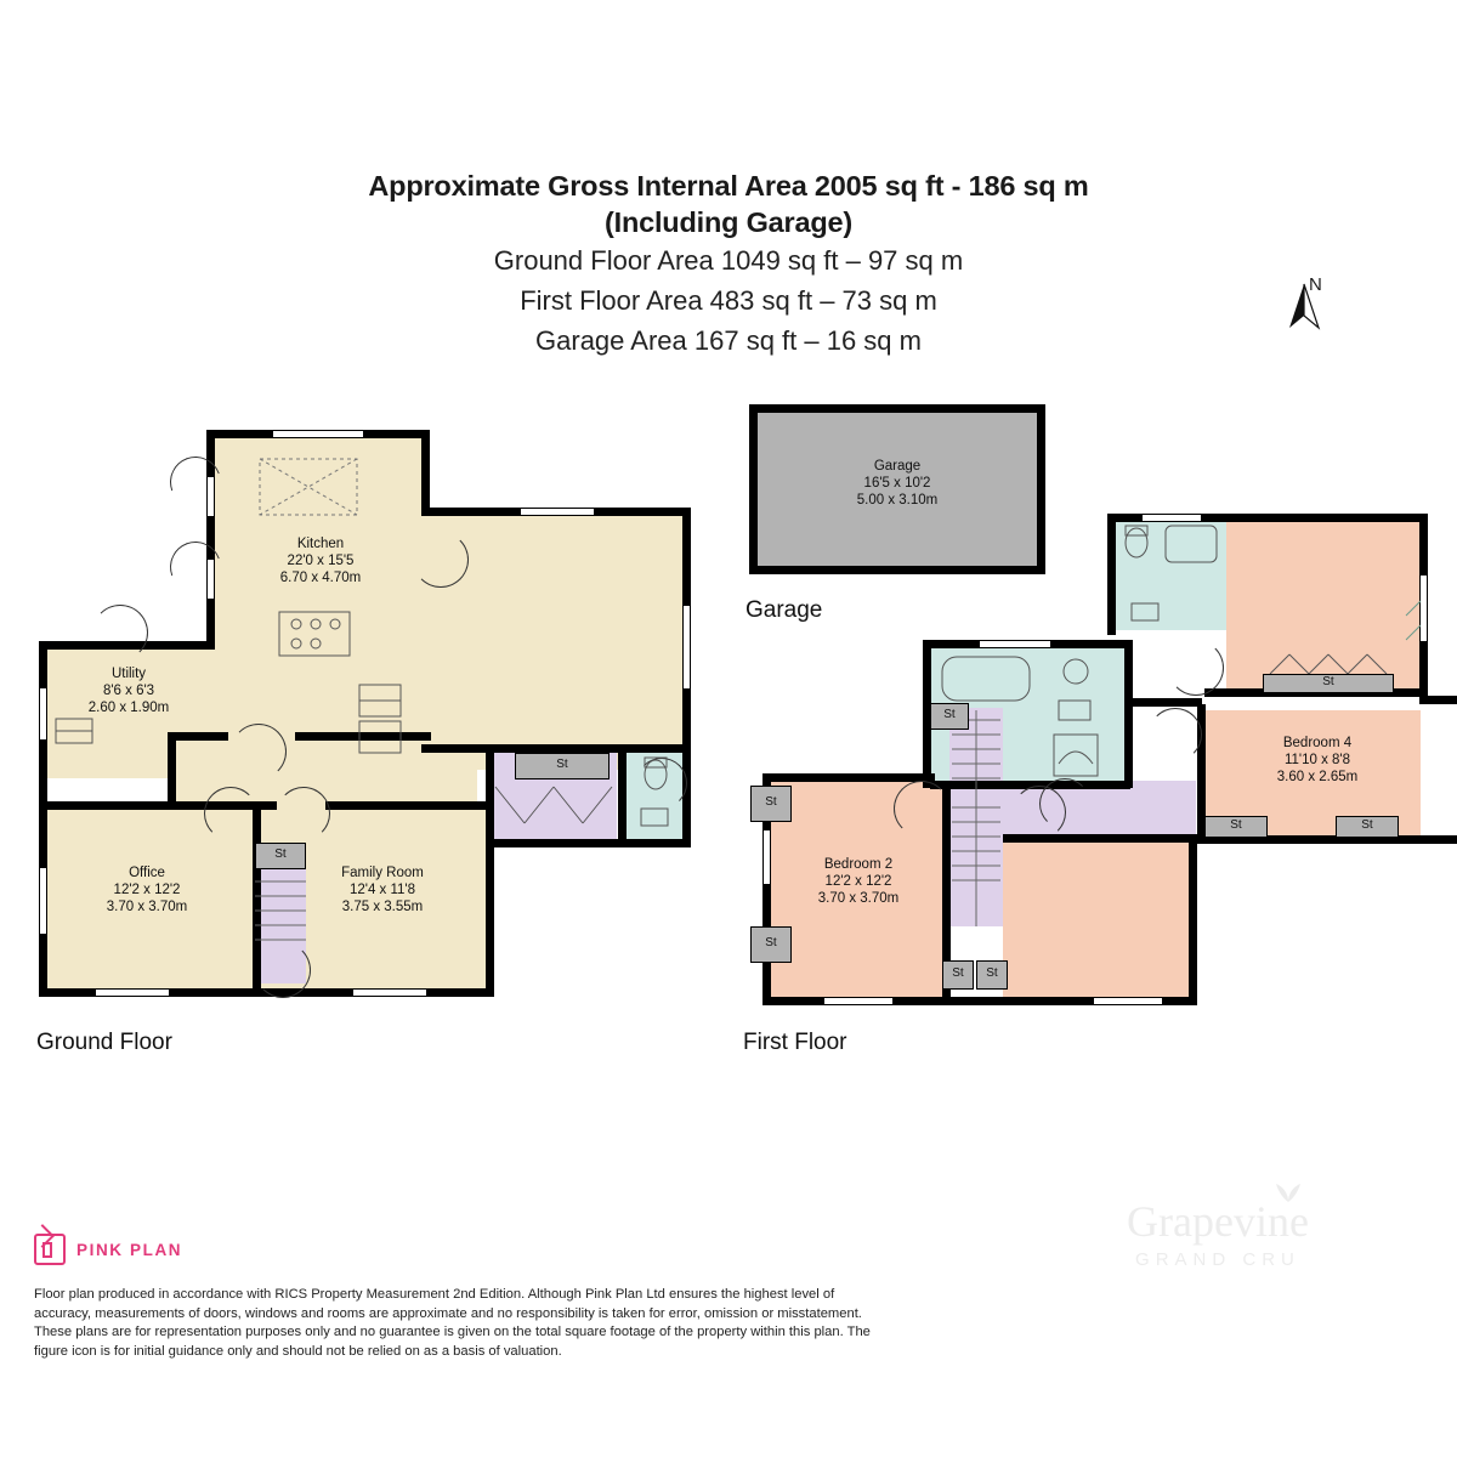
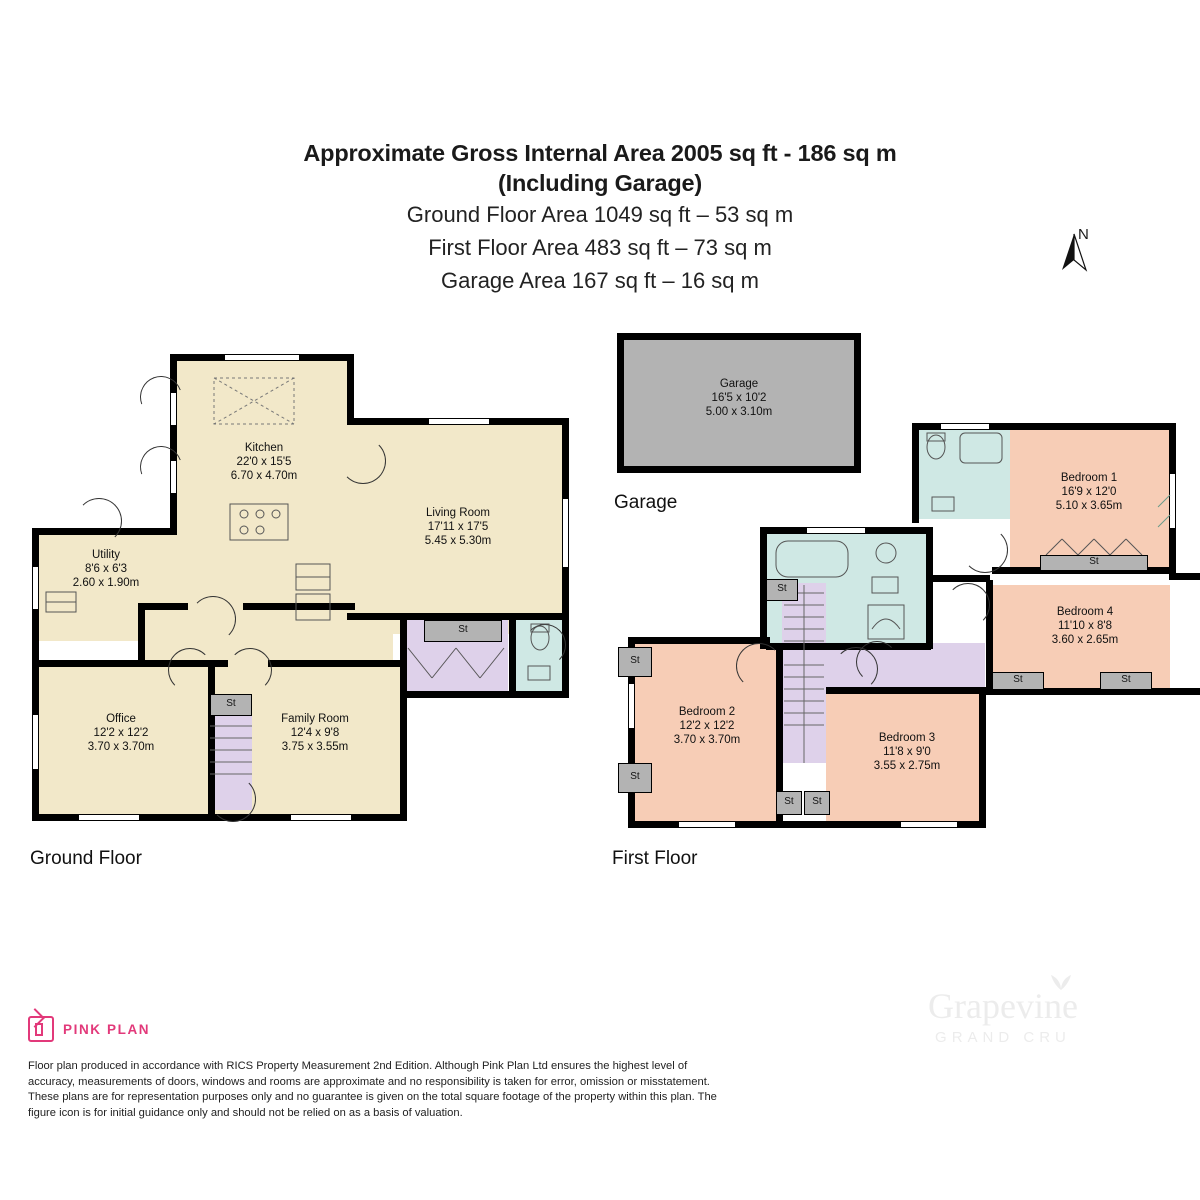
  Approximate Gross Internal Area 2005 sq ft - 186 sq m
  (Including Garage)
- Ground Floor Area 1049 sq ft – 97 sq m
+ Ground Floor Area 1049 sq ft – 53 sq m
  First Floor Area 483 sq ft – 73 sq m
  Garage Area 167 sq ft – 16 sq m
  N
  Garage
  16'5 x 10'2
  5.00 x 3.10m
  Garage
  St
  St
  Kitchen
  22'0 x 15'5
  6.70 x 4.70m
+ Living Room
+ 17'11 x 17'5
+ 5.45 x 5.30m
  Utility
  8'6 x 6'3
  2.60 x 1.90m
  Office
  12'2 x 12'2
  3.70 x 3.70m
  Family Room
- 12'4 x 11'8
+ 12'4 x 9'8
  3.75 x 3.55m
  Ground Floor
  St
  St
  St
  St
  St
  St
  St
  St
+ Bedroom 1
+ 16'9 x 12'0
+ 5.10 x 3.65m
  Bedroom 4
  11'10 x 8'8
  3.60 x 2.65m
  Bedroom 2
  12'2 x 12'2
  3.70 x 3.70m
+ Bedroom 3
+ 11'8 x 9'0
+ 3.55 x 2.75m
  First Floor
  PINK PLAN
  Floor plan produced in accordance with RICS Property Measurement 2nd Edition. Although Pink Plan Ltd ensures the highest level of accuracy, measurements of doors, windows and rooms are approximate and no responsibility is taken for error, omission or misstatement. These plans are for representation purposes only and no guarantee is given on the total square footage of the property within this plan. The figure icon is for initial guidance only and should not be relied on as a basis of valuation.
